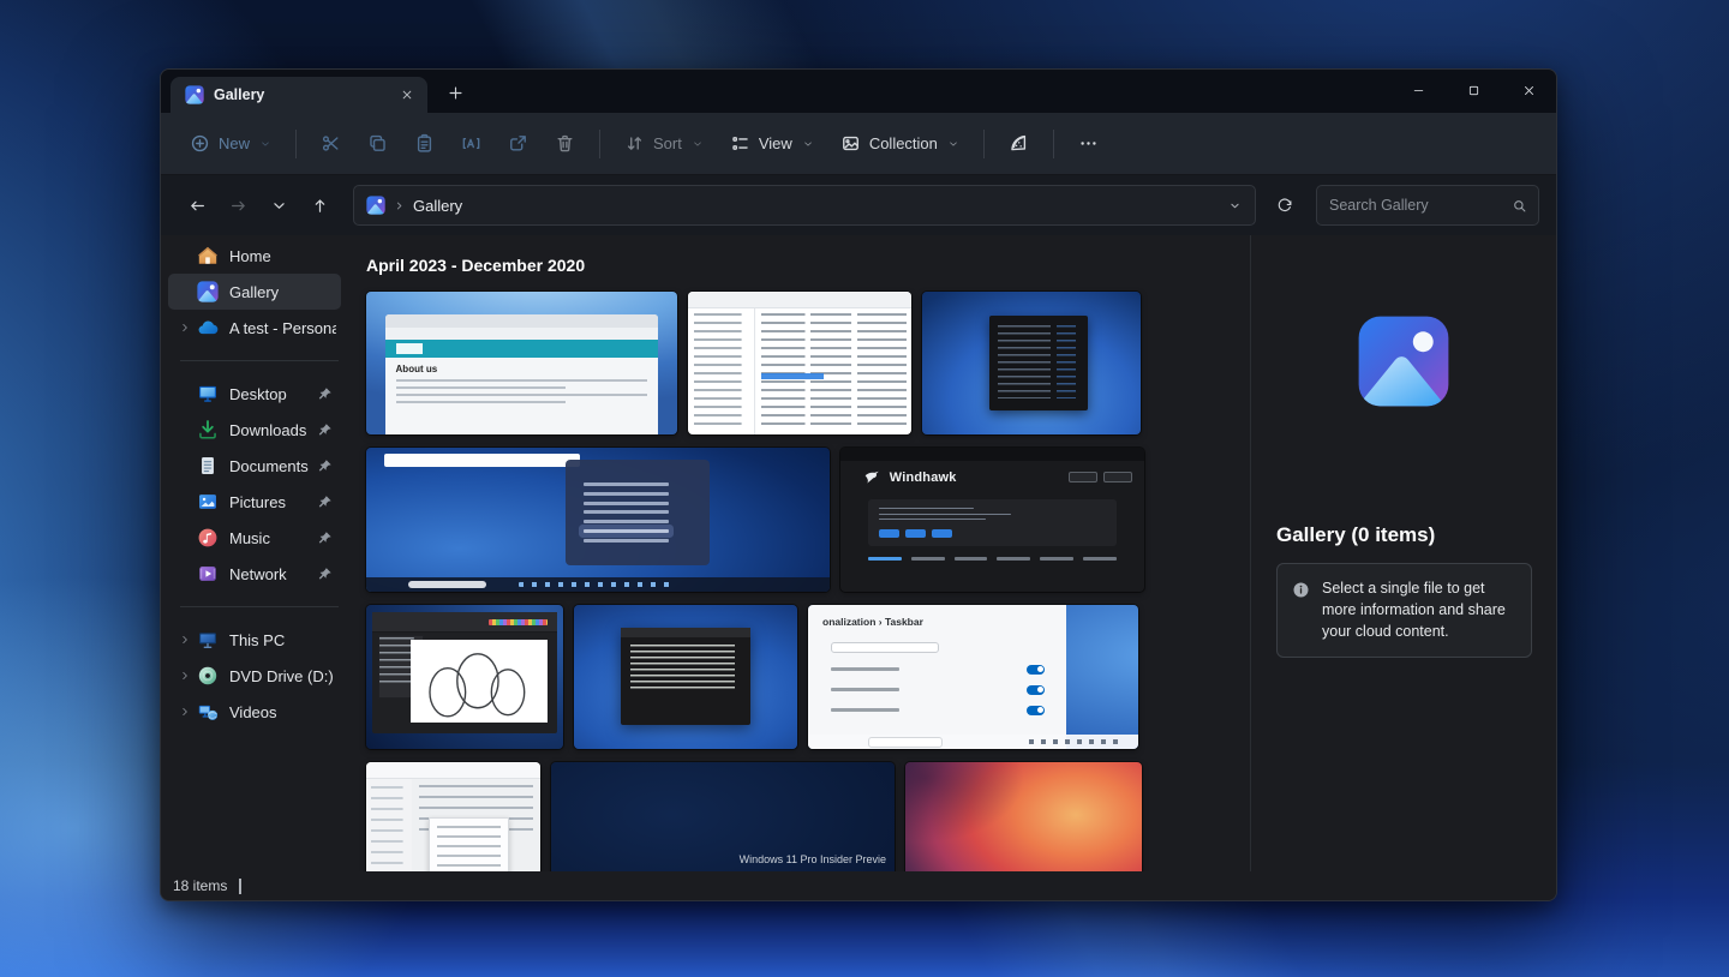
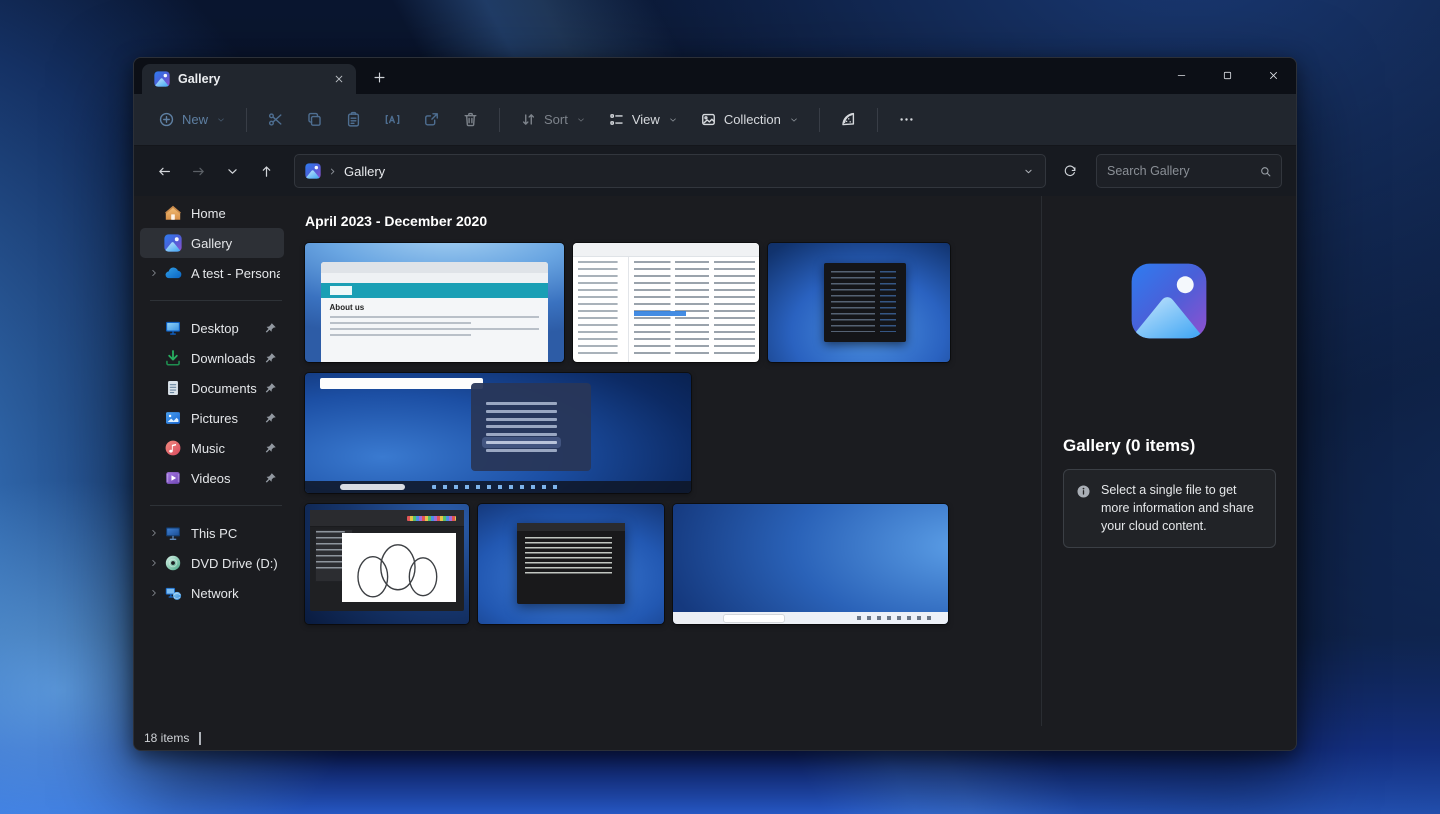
  Gallery
  New
  Sort
  View
  Collection
  Gallery
  Search Gallery
  Home
  Gallery
  A test - Persona
  Desktop
  Downloads
  Documents
  Pictures
  Music
- Network
+ Videos
  This PC
  DVD Drive (D:)
- Videos
+ Network
  April 2023 - December 2020
  About us
- Windhawk
- onalization › Taskbar
- Windows 11 Pro Insider Previe
  Gallery (0 items)
  Select a single file to get more information and share your cloud content.
  18 items
